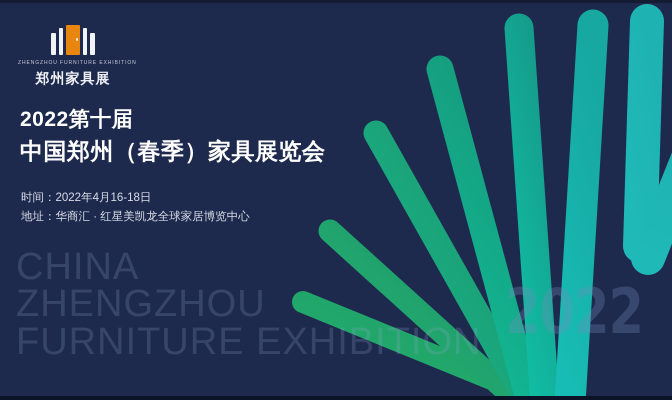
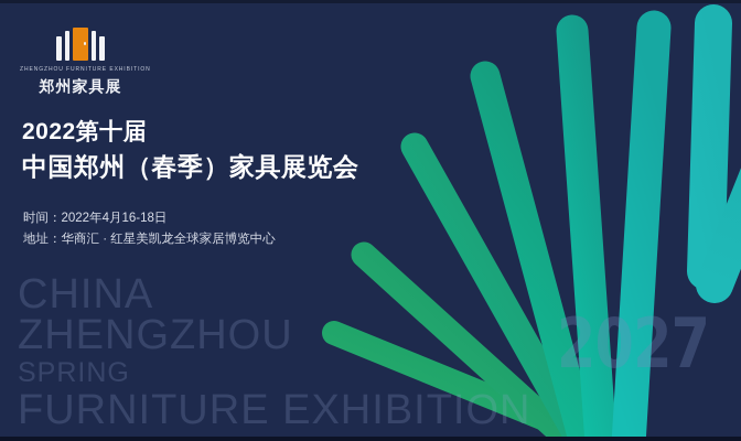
  郑州家具展
  2022第十届
  中国郑州（春季）家具展览会
  时间：2022年4月16-18日
  地址：华商汇 · 红星美凯龙全球家居博览中心
  CHINA
  ZHENGZHOU
+ SPRING
  FURNITURE EXHIBITION
- 2022
+ 2027
